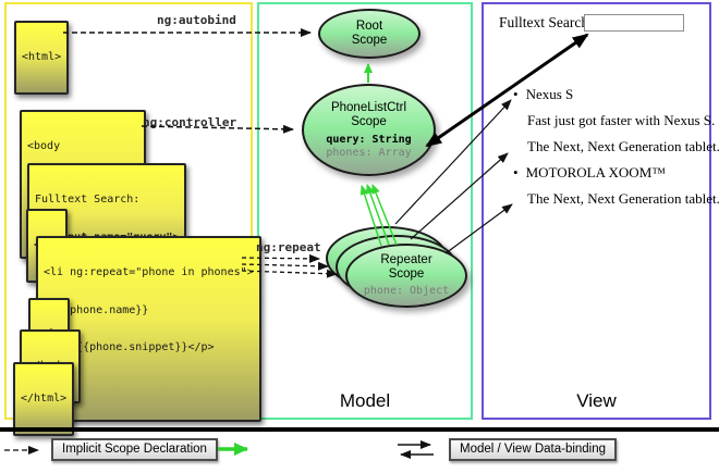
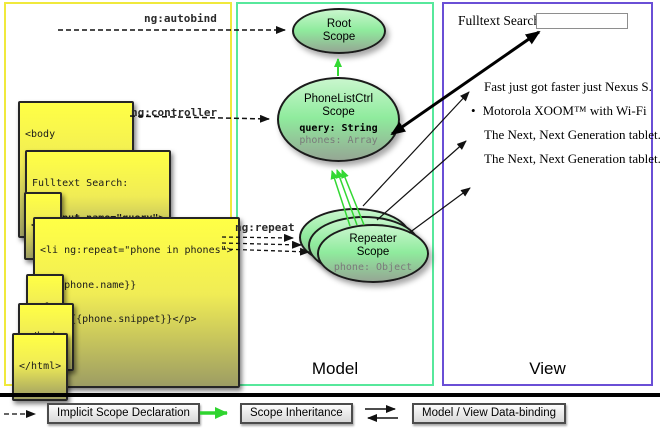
  Model
  View
- <html>
  <body
  Fulltext Search:
  <li ng:repeat="phone in phones">
  phone.name}}
  {phone.snippet}}</p>
  </html>
  ng:autobind
  ng:controller
  ng:repeat
  Root
  Scope
  PhoneListCtrl
  Scope
  query: String
  phones: Array
  Repeater
  Scope
  phone: Object
  Fulltext Searc
- • Nexus S
- Fast just got faster with Nexus S.
+ Fast just got faster just Nexus S.
+ • Motorola XOOM™ with Wi-Fi
  The Next, Next Generation tablet.
- • MOTOROLA XOOM™
  The Next, Next Generation tablet.
  Implicit Scope Declaration
+ Scope Inheritance
  Model / View Data-binding
